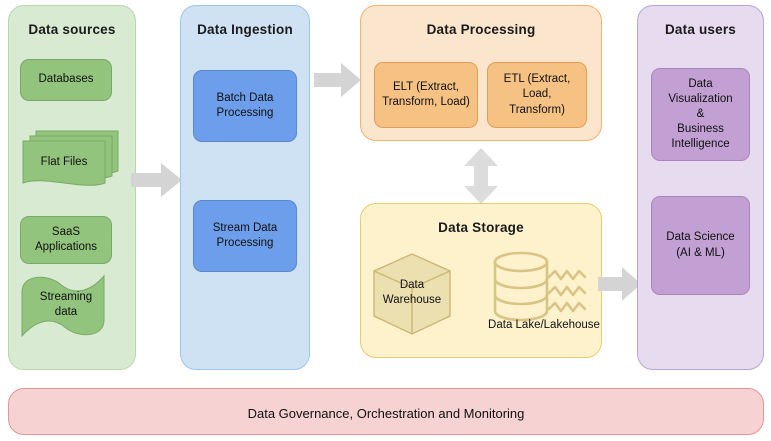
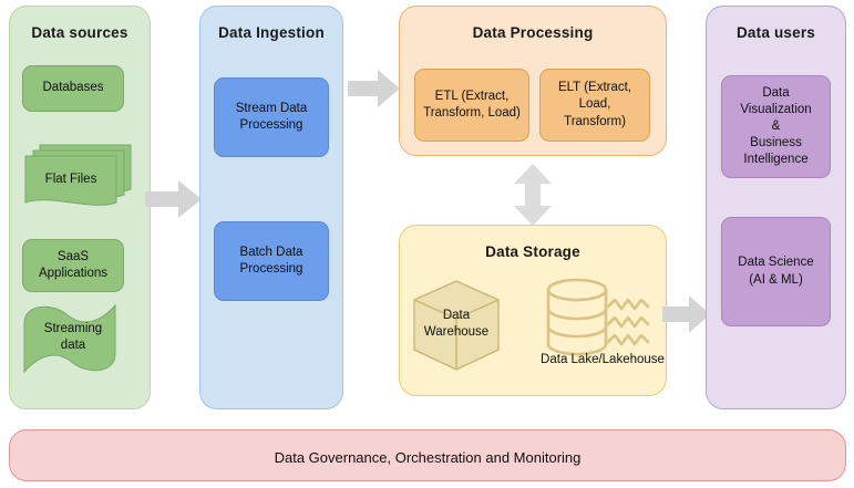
  Data sources
  Databases
  Flat Files
  SaaS
  Applications
  Streaming
  data
  Data Ingestion
- Batch Data
+ Stream Data
  Processing
- Stream Data
+ Batch Data
  Processing
  Data Processing
- ELT (Extract,
+ ETL (Extract,
  Transform, Load)
- ETL (Extract,
+ ELT (Extract,
  Load, Transform)
  Data Storage
  Data
  Warehouse
  Data Lake/Lakehouse
  Data users
  Data Visualization
  &
  Business
  Intelligence
  Data Science
  (AI & ML)
  Data Governance, Orchestration and Monitoring
